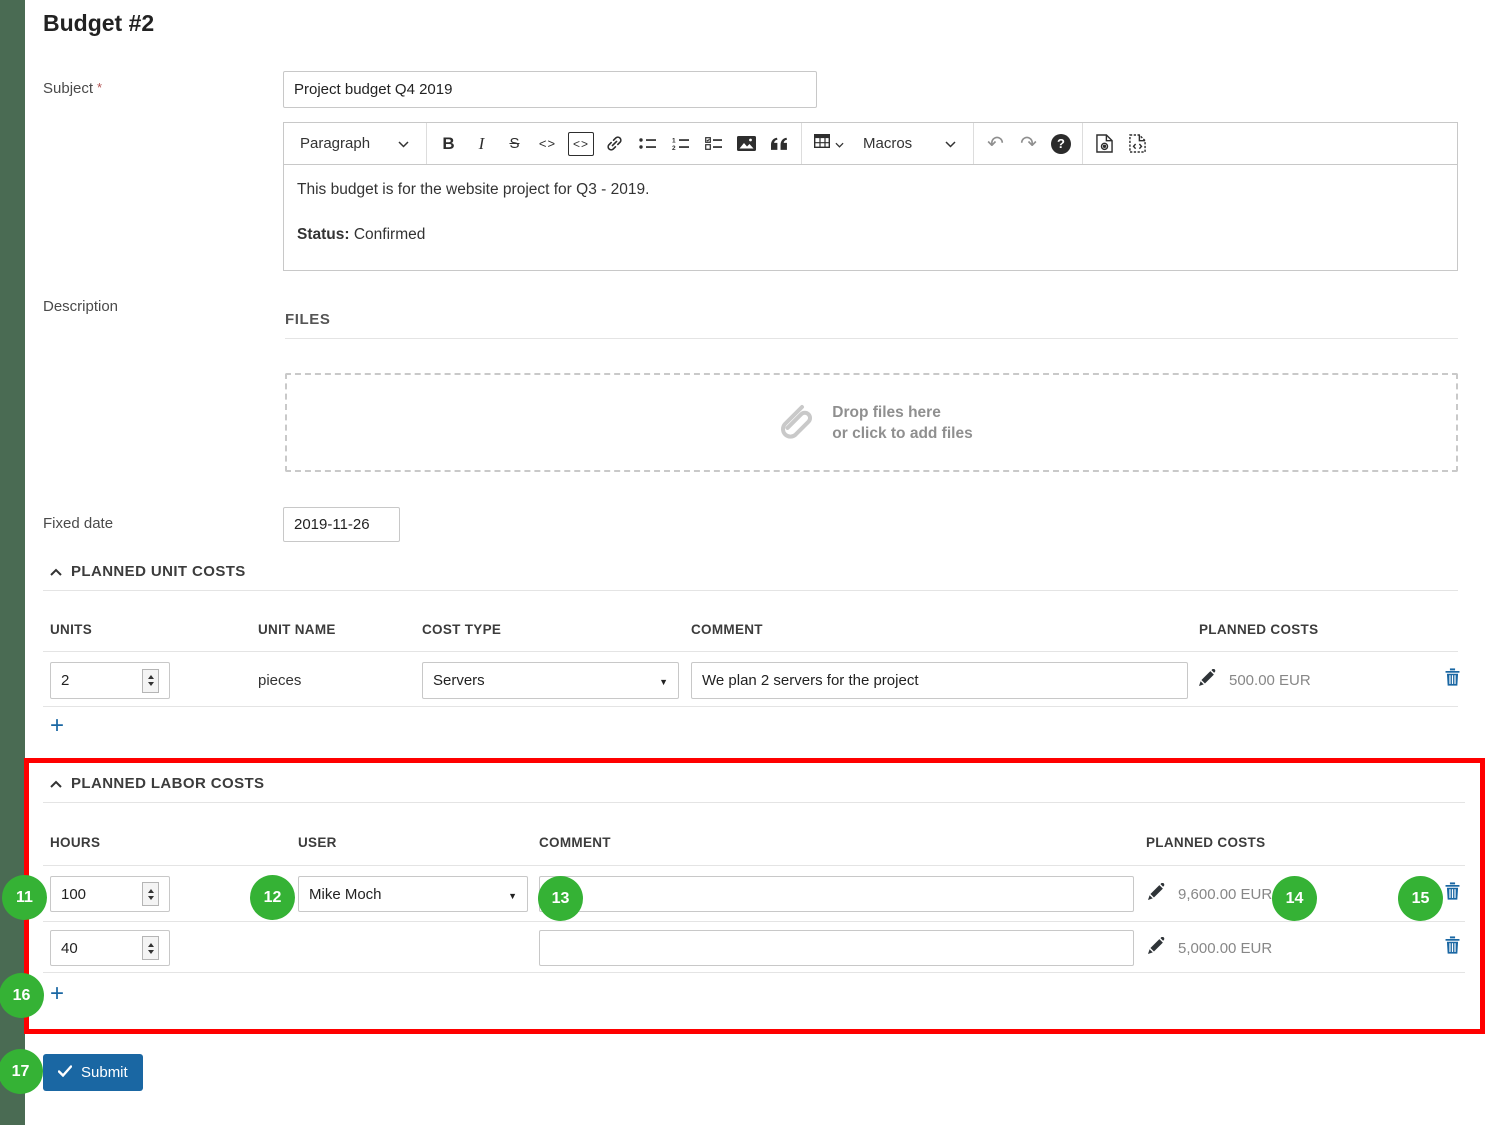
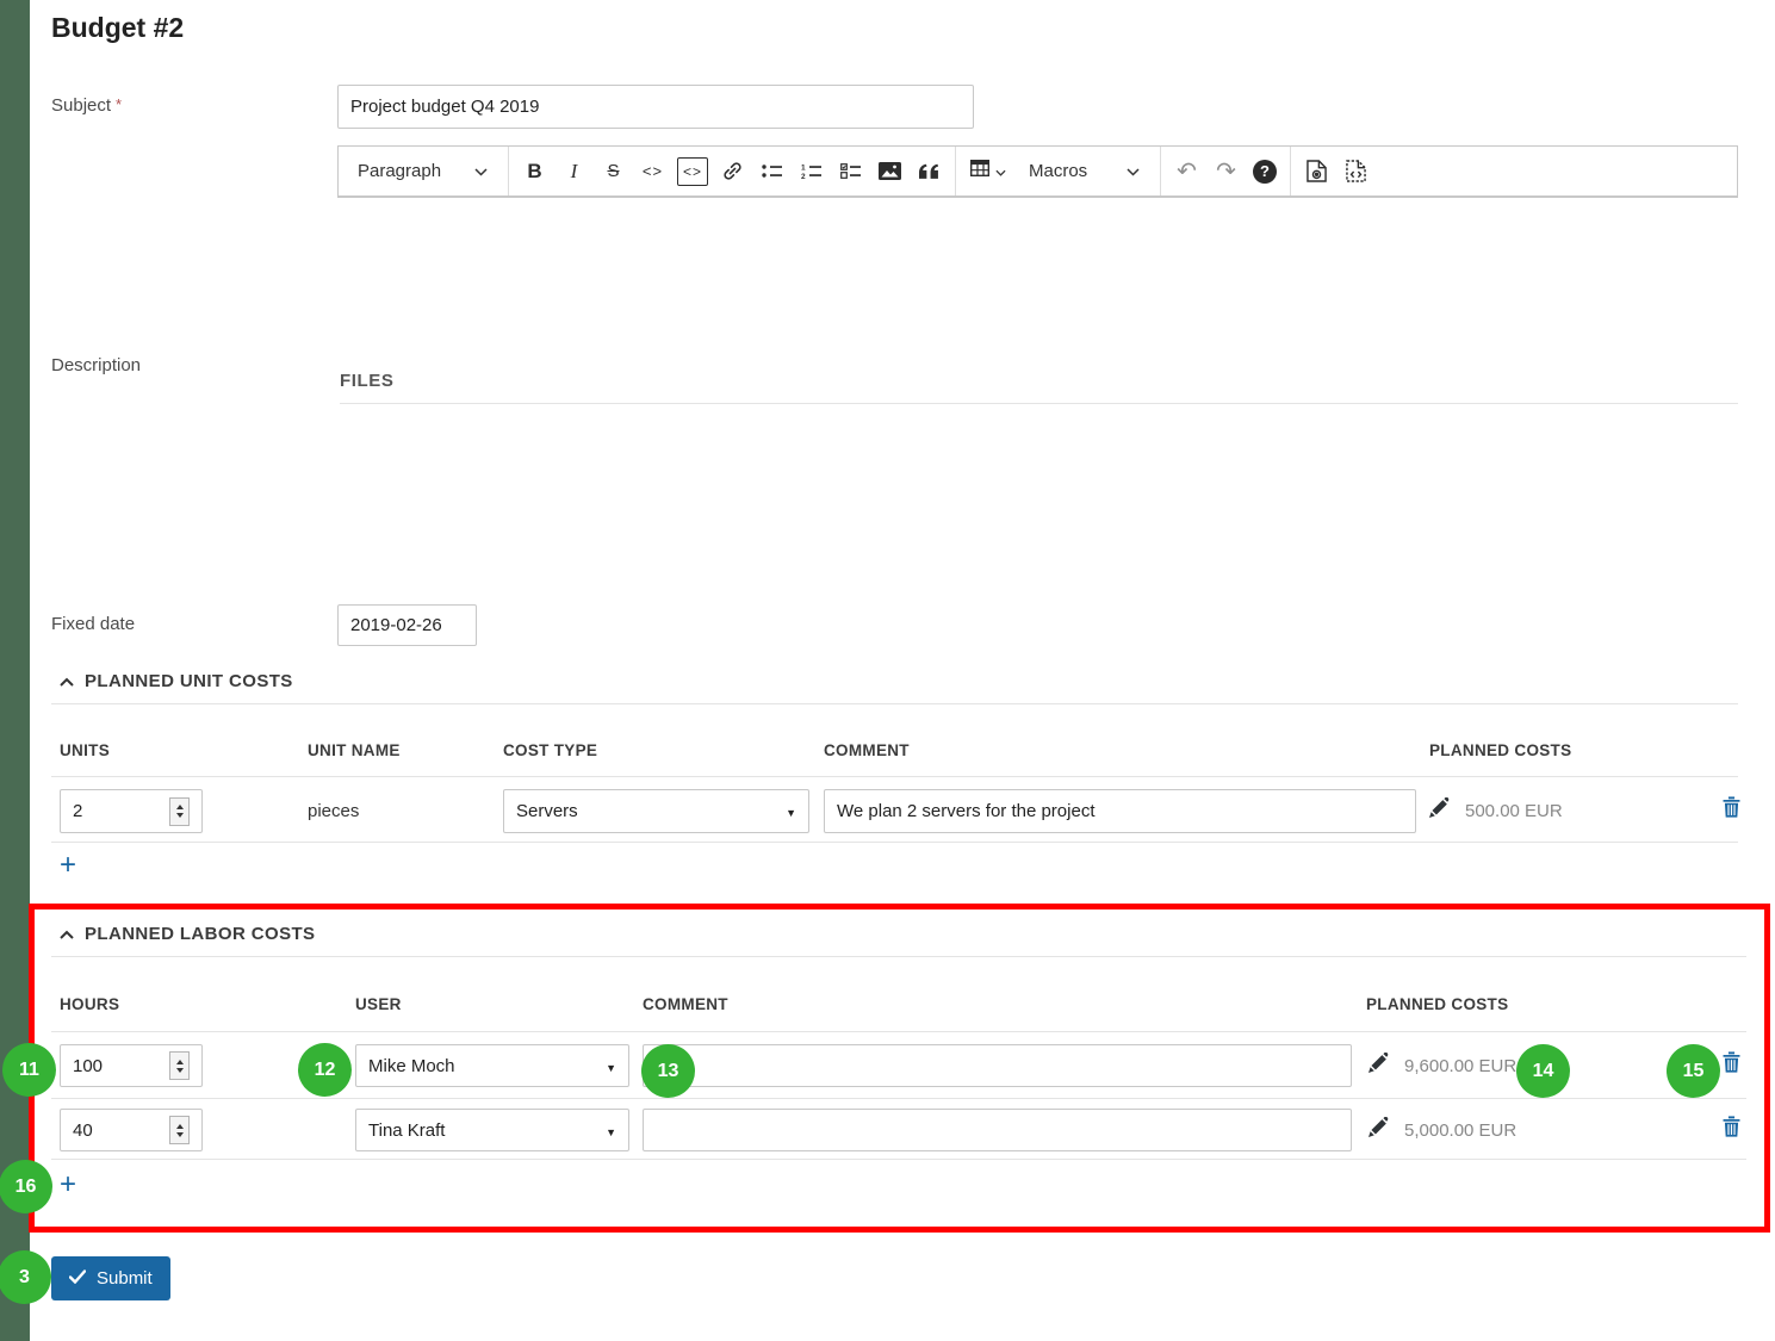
  Budget #2
  Subject *
  Project budget Q4 2019
  Paragraph
  Macros
- This budget is for the website project for Q3 - 2019.
- Status: Confirmed
  Description
  FILES
- Drop files here
- or click to add files
  Fixed date
- 2019-11-26
+ 2019-02-26
  PLANNED UNIT COSTS
  UNITS
  UNIT NAME
  COST TYPE
  COMMENT
  PLANNED COSTS
  2
  pieces
  Servers
  We plan 2 servers for the project
  500.00 EUR
  +
  PLANNED LABOR COSTS
  HOURS
  USER
  COMMENT
  PLANNED COSTS
  100
  Mike Moch
  9,600.00 EUR
  40
+ Tina Kraft
  5,000.00 EUR
  +
  11
  12
  13
  14
  15
  16
- 17
+ 3
  Submit
